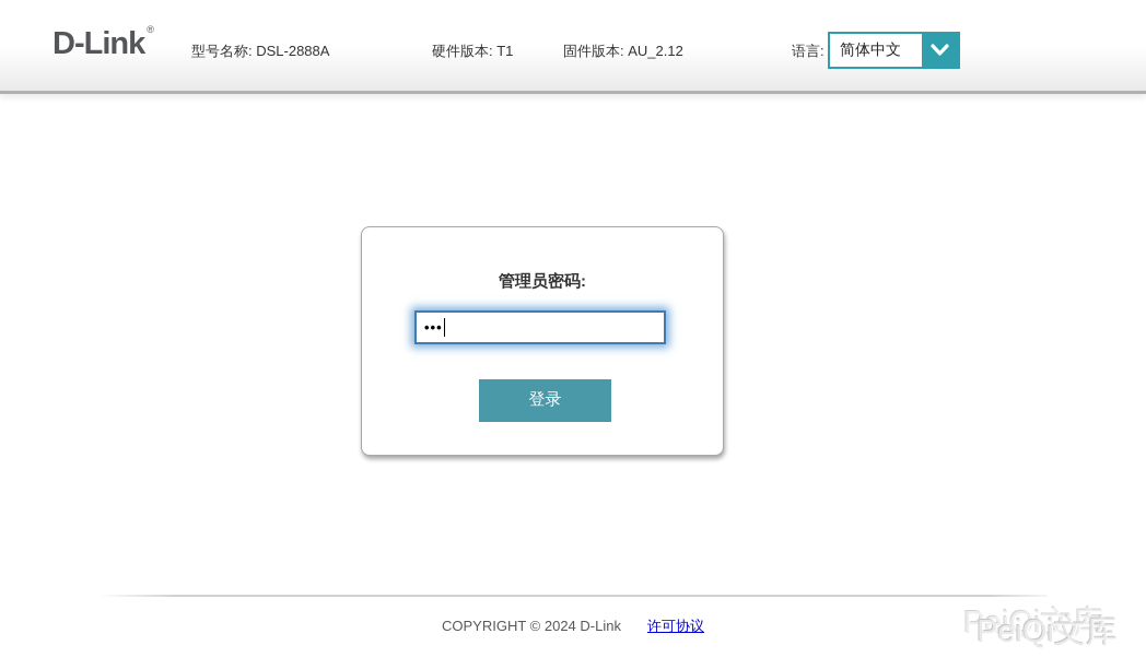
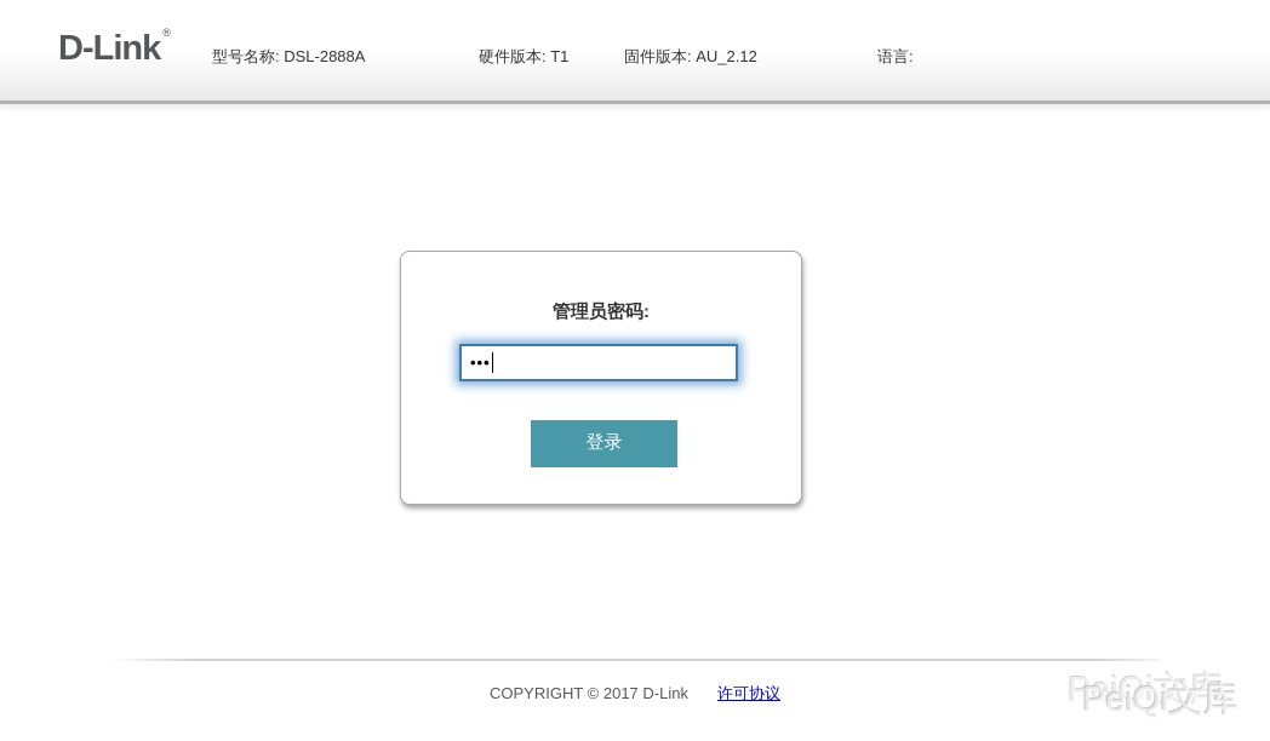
  D-Link ®
  型号名称: DSL-2888A
  硬件版本: T1
  固件版本: AU_2.12
  语言:
- 简体中文
  管理员密码:
  •••
  登录
- COPYRIGHT © 2024 D-Link
+ COPYRIGHT © 2017 D-Link
  许可协议
  PeiQi文库
  PeiQi文库
